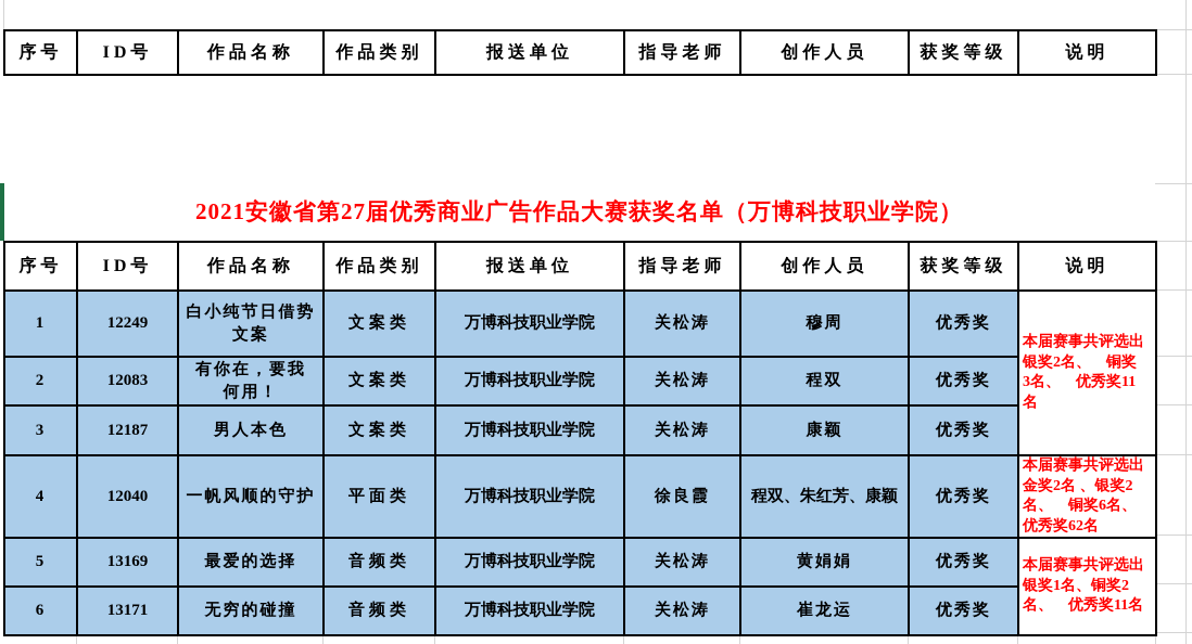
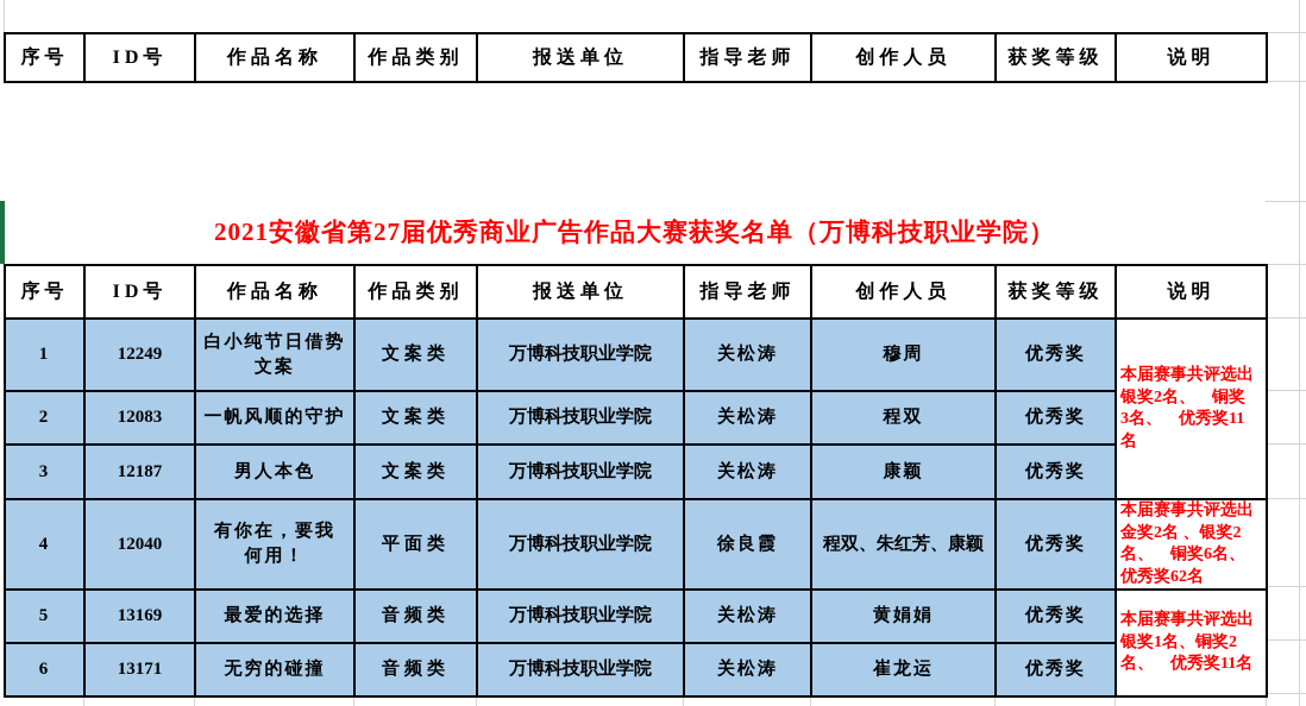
  2021安徽省第27届优秀商业广告作品大赛获奖名单（万博科技职业学院）
  序号	ID号	作品名称	作品类别	报送单位	指导老师	创作人员	获奖等级	说明
  序号	ID号	作品名称	作品类别	报送单位	指导老师	创作人员	获奖等级	说明
  1	12249	白小纯节日借势 文案	文案类	万博科技职业学院	关松涛	穆周	优秀奖	本届赛事共评选出 银奖2名、 铜奖 3名、 优秀奖11 名
- 2	12083	有你在，要我 何用！	文案类	万博科技职业学院	关松涛	程双	优秀奖
+ 2	12083	一帆风顺的守护	文案类	万博科技职业学院	关松涛	程双	优秀奖
  3	12187	男人本色	文案类	万博科技职业学院	关松涛	康颖	优秀奖
- 4	12040	一帆风顺的守护	平面类	万博科技职业学院	徐良霞	程双、朱红芳、康颖	优秀奖	本届赛事共评选出 金奖2名 、银奖2 名、 铜奖6名、 优秀奖62名
+ 4	12040	有你在，要我 何用！	平面类	万博科技职业学院	徐良霞	程双、朱红芳、康颖	优秀奖	本届赛事共评选出 金奖2名 、银奖2 名、 铜奖6名、 优秀奖62名
  5	13169	最爱的选择	音频类	万博科技职业学院	关松涛	黄娟娟	优秀奖	本届赛事共评选出 银奖1名、铜奖2 名、 优秀奖11名
  6	13171	无穷的碰撞	音频类	万博科技职业学院	关松涛	崔龙运	优秀奖
